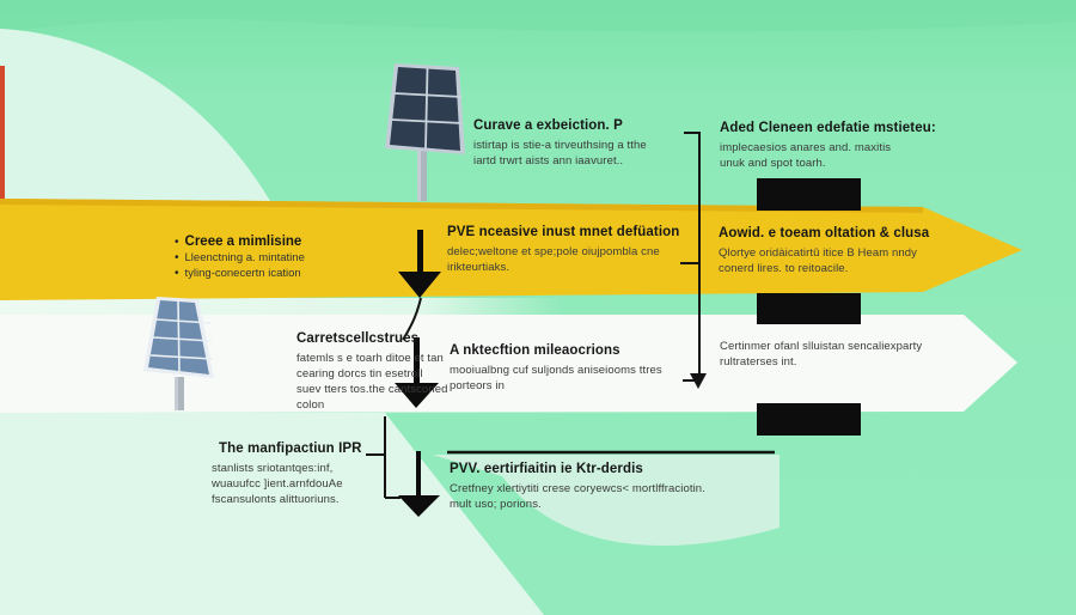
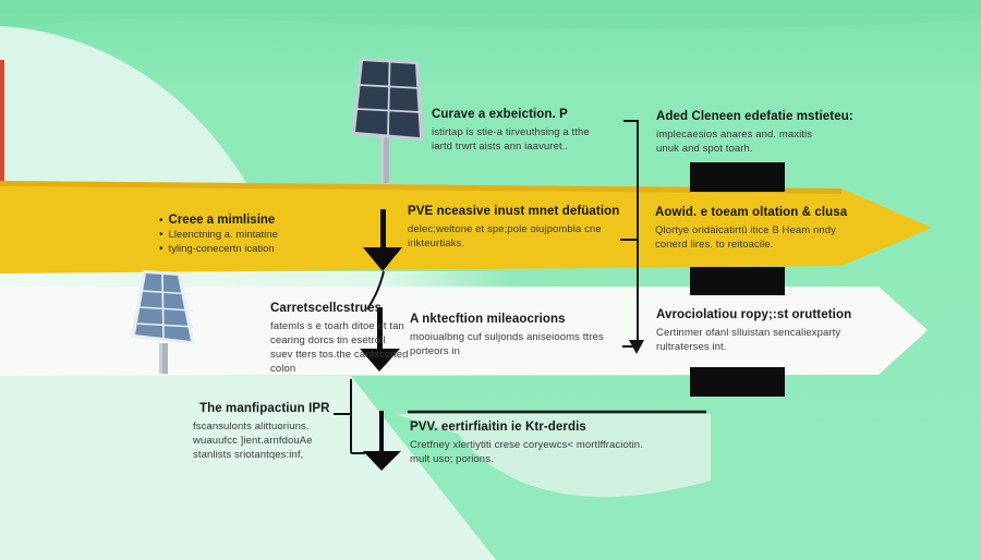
  Curave a exbeiction. P
  istirtap is stie-a tirveuthsing a tthe
  iartd trwrt aists ann iaavuret..
  Aded Cleneen edefatie mstieteu:
  implecaesios anares and. maxitis
  unuk and spot toarh.
  •
  Creee a mimlisine
  •
  Lleenctning a. mintatine
  •
  tyling-conecertn ication
  PVE nceasive inust mnet defüation
  delec;weltone et spe;pole oiujpombla cne
  irikteurtiaks.
  Aowid. e toeam oltation & clusa
  Qlortye oridàicatirtû itice B Heam nndy
  conerd lires. to reitoacile.
  Carretscellcstrues
  fatemls s e toarh ditoe et tan
  cearing dorcs tin esetroll
  suev tters tos.the cantsconed
  colon
  A nktecftion mileaocrions
  mooiualbng cuf suljonds aniseiooms ttres
  porteors in
+ Avrociolatiou ropy;:st oruttetion
  Certinmer ofanl slluistan sencaliexparty
  rultraterses int.
  The manfipactiun IPR
- stanlists sriotantqes:inf,
+ fscansulonts alittuoriuns.
  wuauufcc ]ient.arnfdouAe
- fscansulonts alittuoriuns.
+ stanlists sriotantqes:inf,
  PVV. eertirfiaitin ie Ktr-derdis
  Cretfney xlertiytiti crese coryewcs< mortlffraciotin.
  mult uso; porions.
